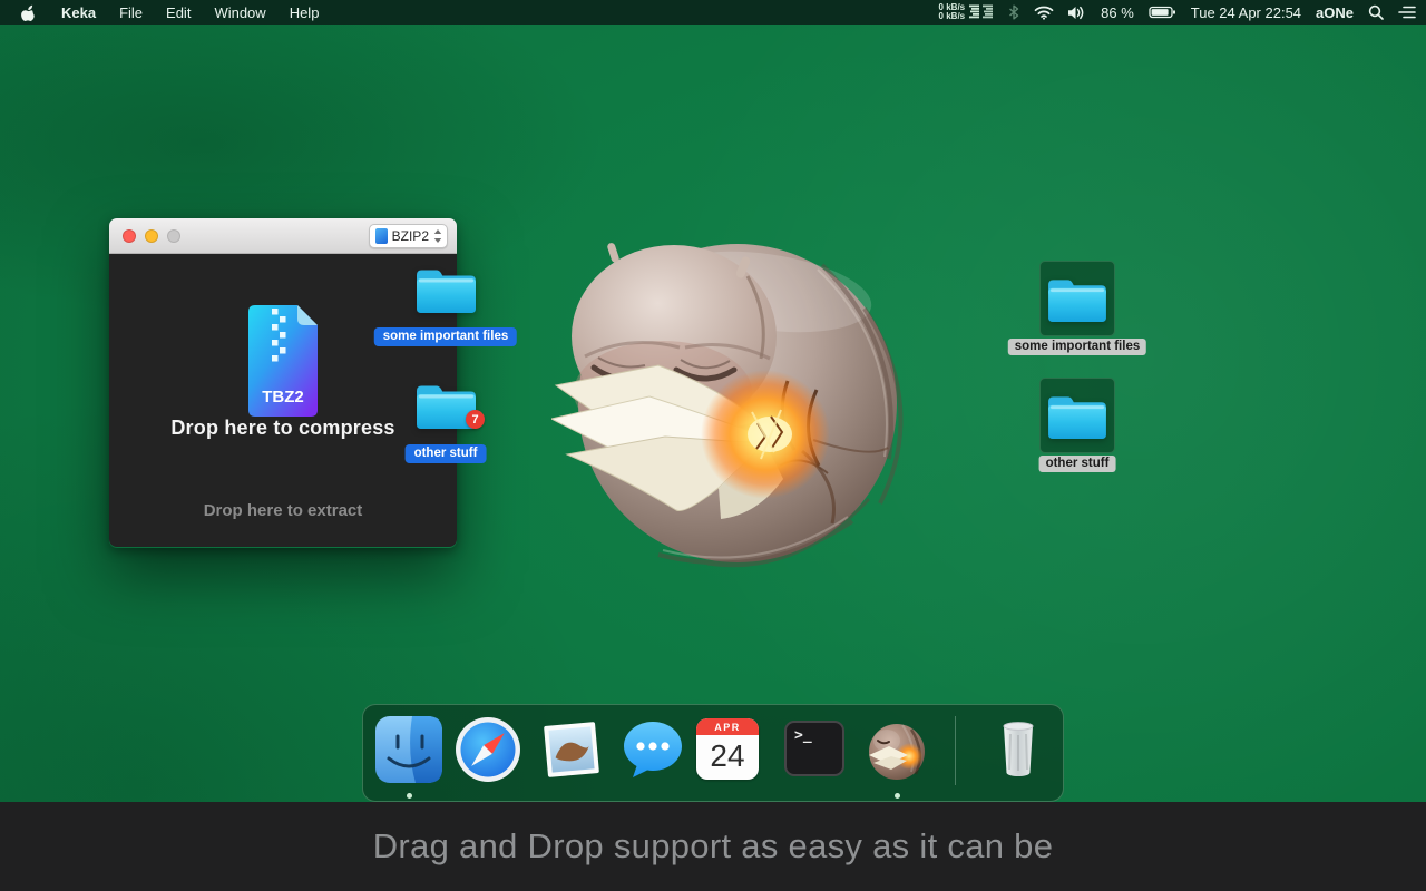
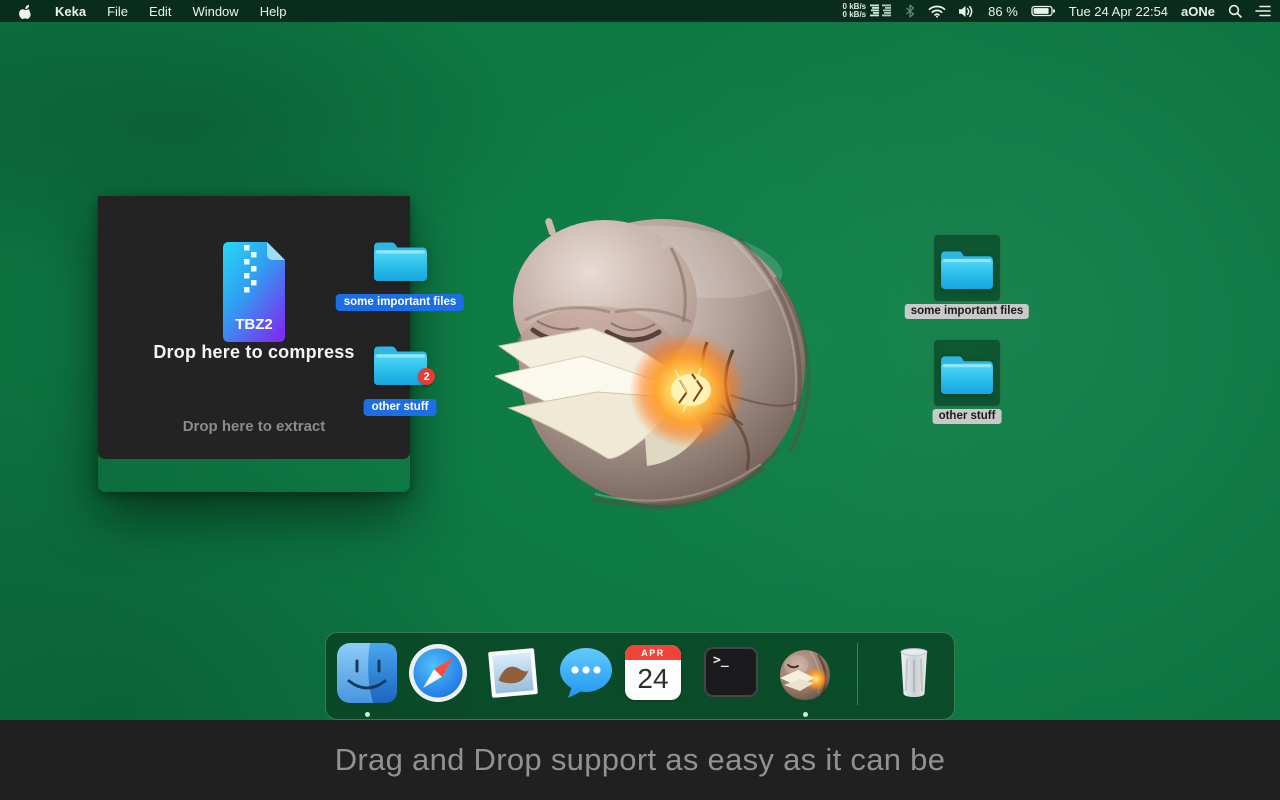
  Keka
  File
  Edit
  Window
  Help
  0 kB/s
  0 kB/s
  86 %
  Tue 24 Apr 22:54
  aONe
- BZIP2
  TBZ2
  Drop here to compress
  Drop here to extract
  some important files
- 7
+ 2
  other stuff
  some important files
  other stuff
  APR
  24
  >_
  Drag and Drop support as easy as it can be
